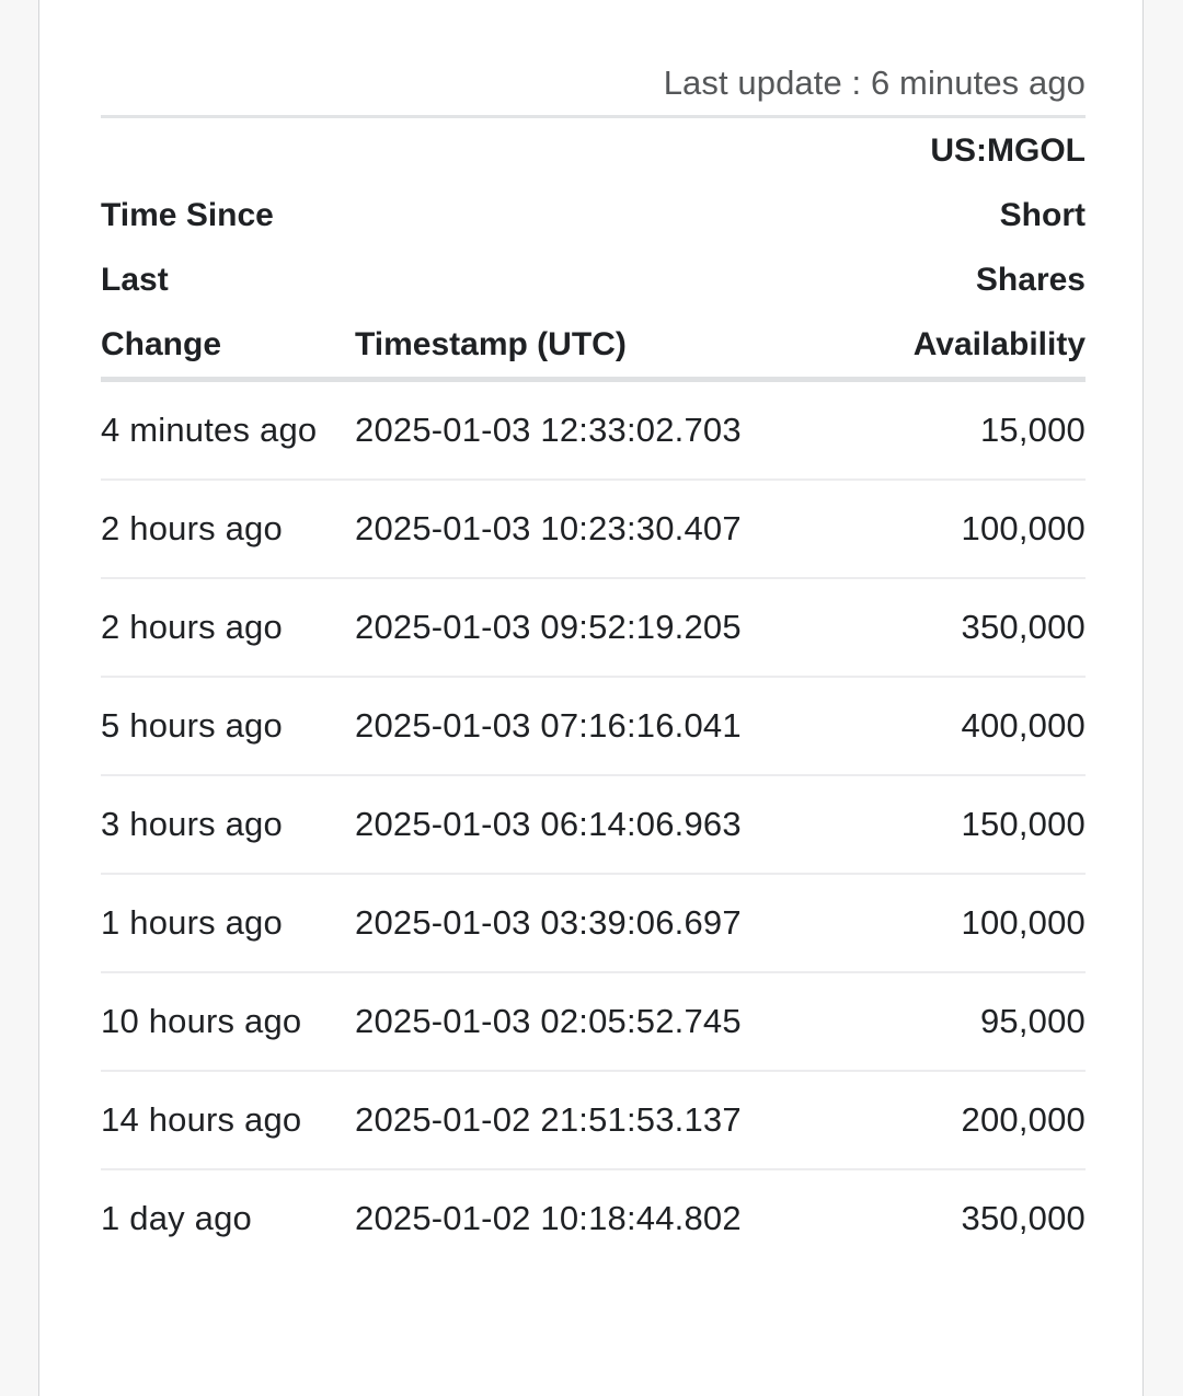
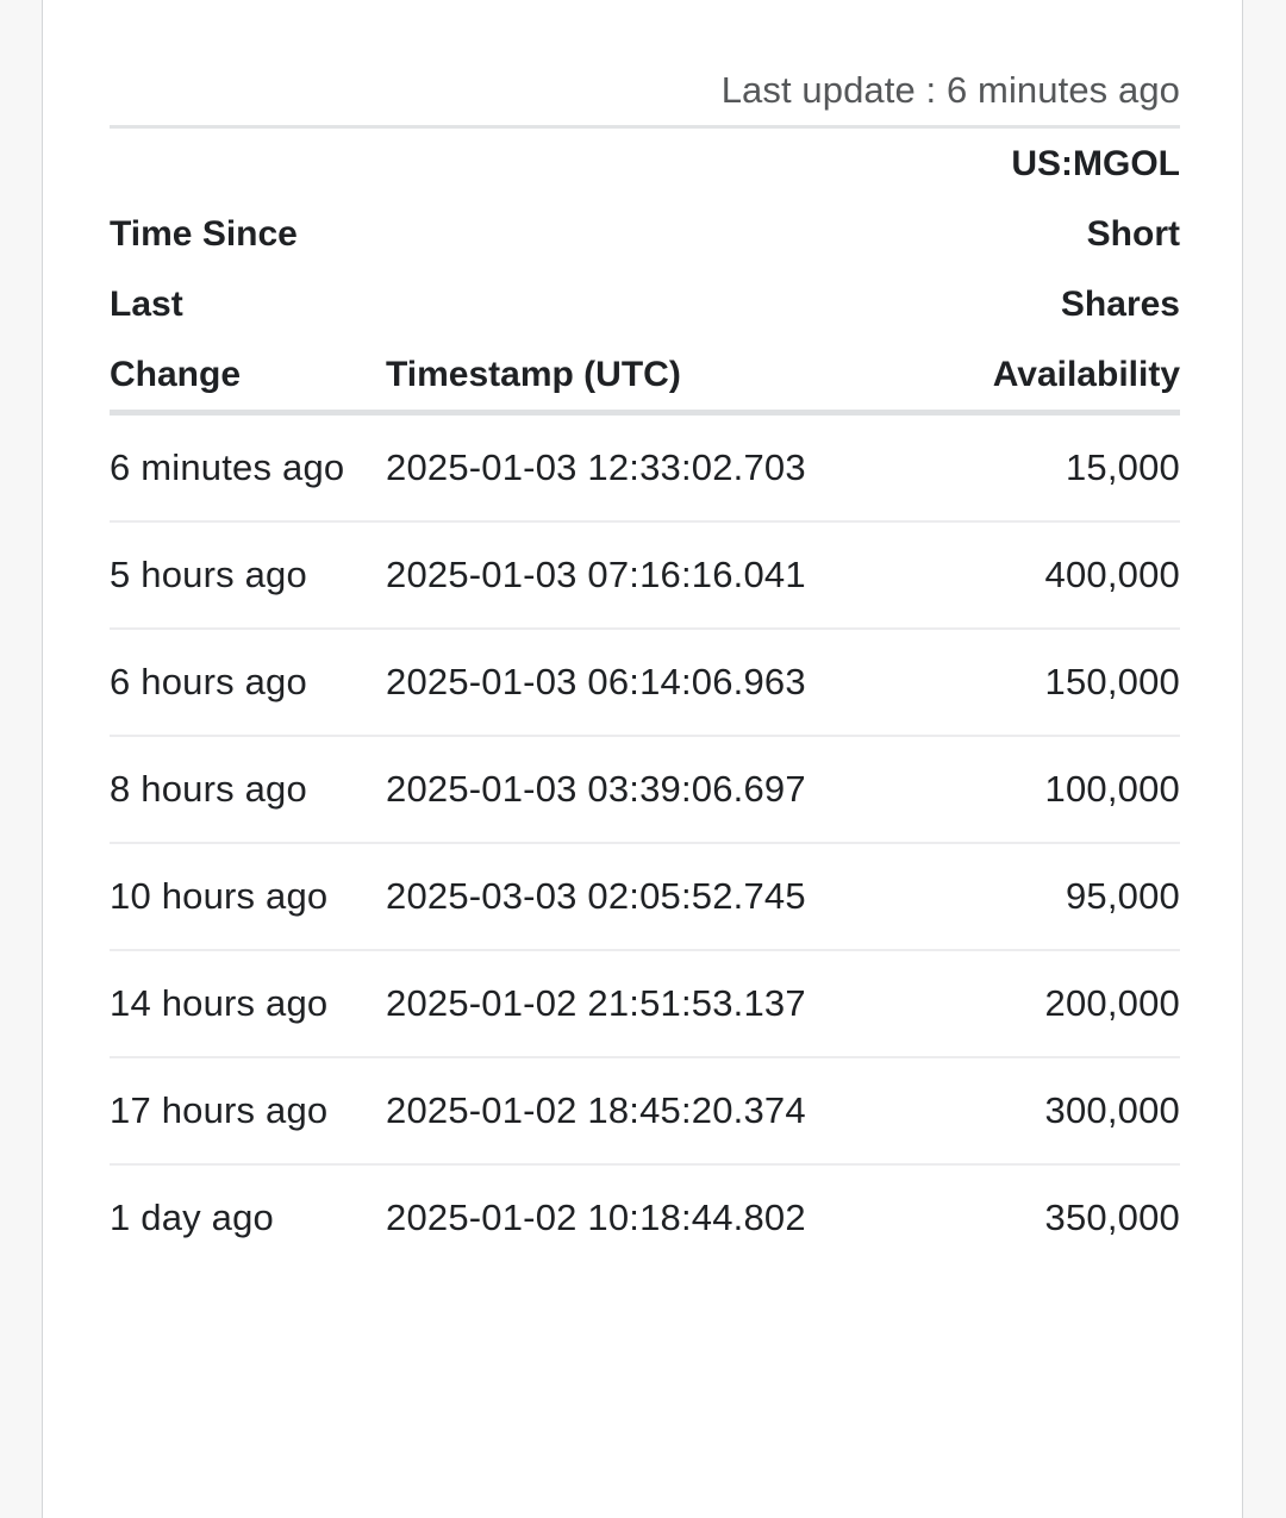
  Last update : 6 minutes ago
  Time Since Last Change	Timestamp (UTC)	US:MGOL Short Shares Availability
- 4 minutes ago	2025-01-03 12:33:02.703	15,000
+ 6 minutes ago	2025-01-03 12:33:02.703	15,000
- 2 hours ago	2025-01-03 10:23:30.407	100,000
- 2 hours ago	2025-01-03 09:52:19.205	350,000
  5 hours ago	2025-01-03 07:16:16.041	400,000
- 3 hours ago	2025-01-03 06:14:06.963	150,000
+ 6 hours ago	2025-01-03 06:14:06.963	150,000
- 1 hours ago	2025-01-03 03:39:06.697	100,000
+ 8 hours ago	2025-01-03 03:39:06.697	100,000
- 10 hours ago	2025-01-03 02:05:52.745	95,000
+ 10 hours ago	2025-03-03 02:05:52.745	95,000
  14 hours ago	2025-01-02 21:51:53.137	200,000
+ 17 hours ago	2025-01-02 18:45:20.374	300,000
  1 day ago	2025-01-02 10:18:44.802	350,000
